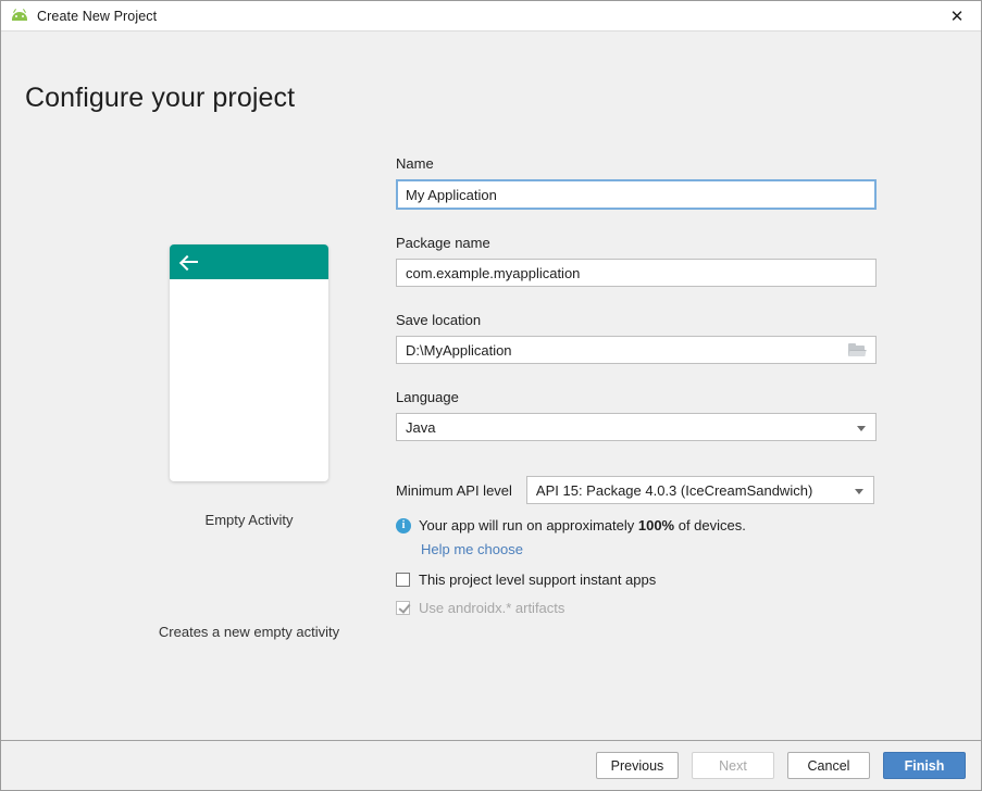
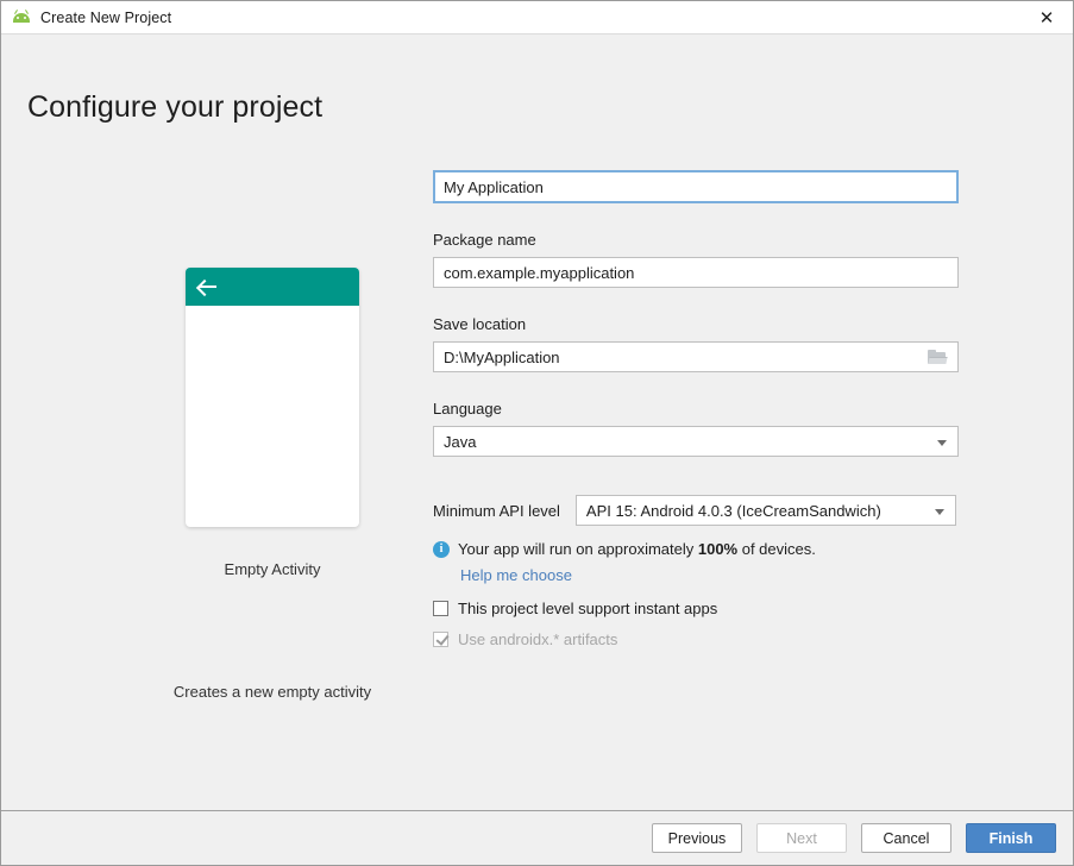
  Create New Project
  ✕
  Configure your project
  Empty Activity
  Creates a new empty activity
- Name
  My Application
  Package name
  com.example.myapplication
  Save location
  D:\MyApplication
  Language
  Java
  Minimum API level
- API 15: Package 4.0.3 (IceCreamSandwich)
+ API 15: Android 4.0.3 (IceCreamSandwich)
  i
  Your app will run on approximately 100% of devices.
  Help me choose
  This project level support instant apps
  Use androidx.* artifacts
  Previous
  Next
  Cancel
  Finish
